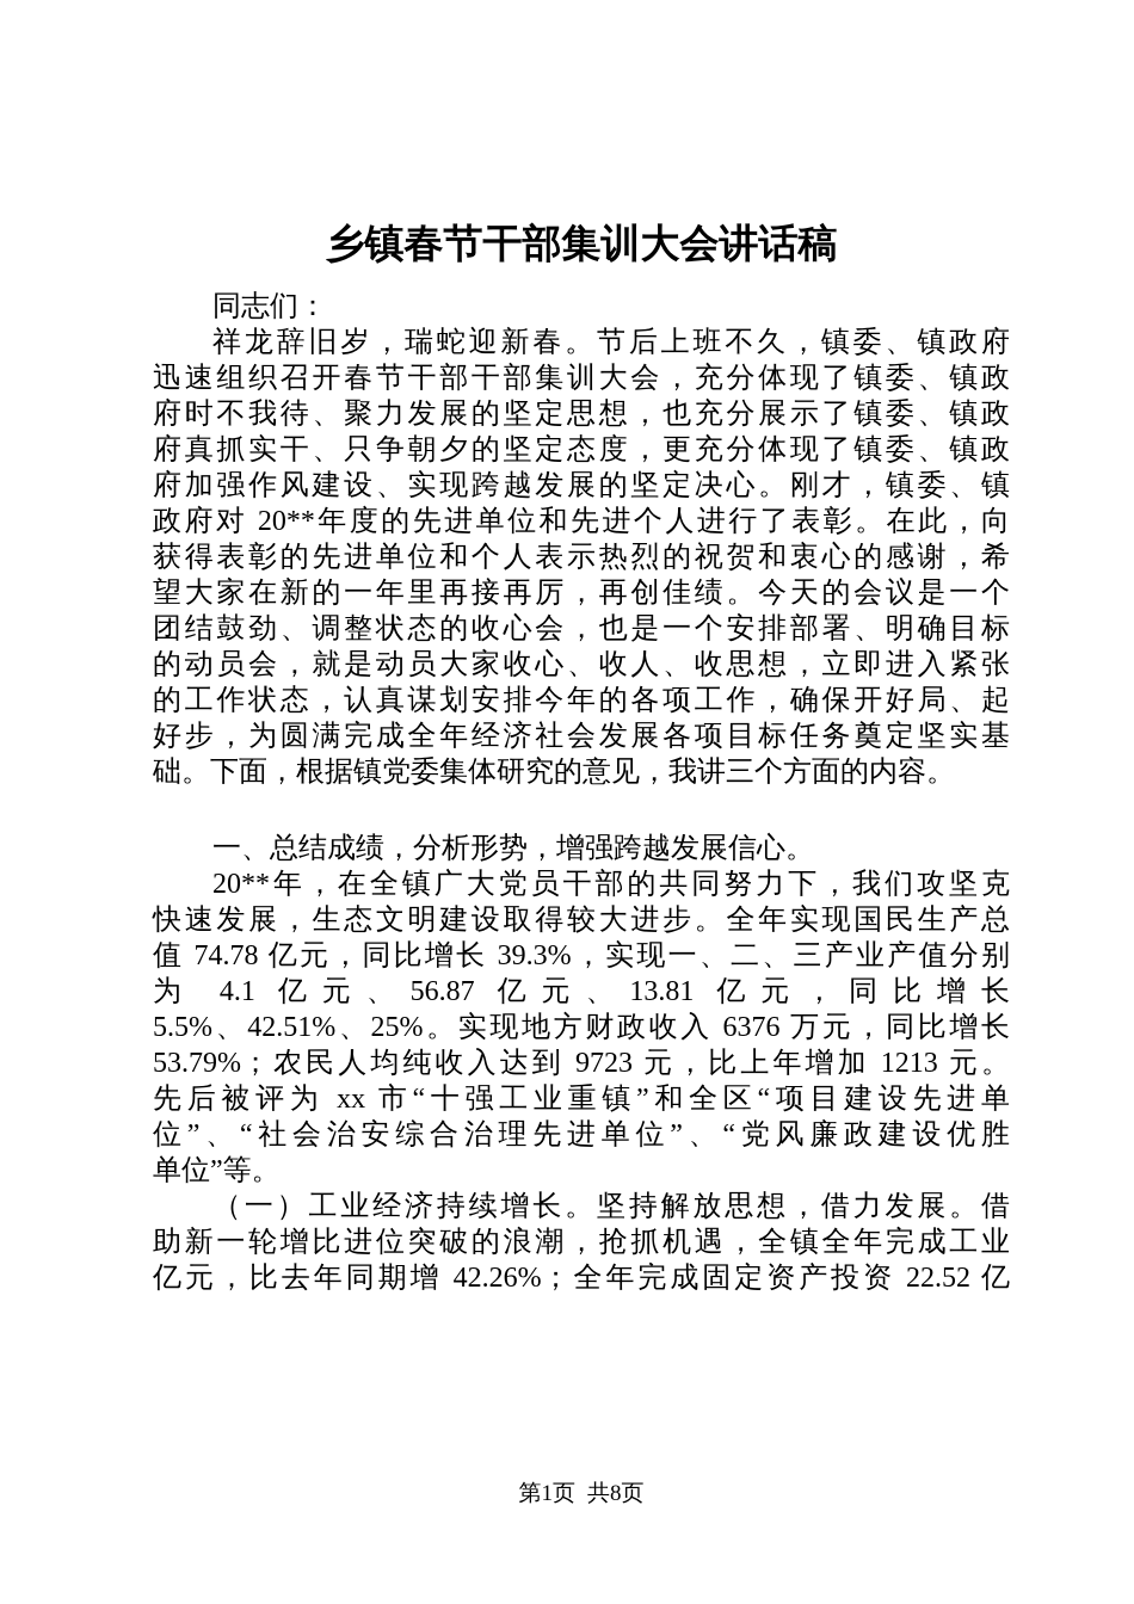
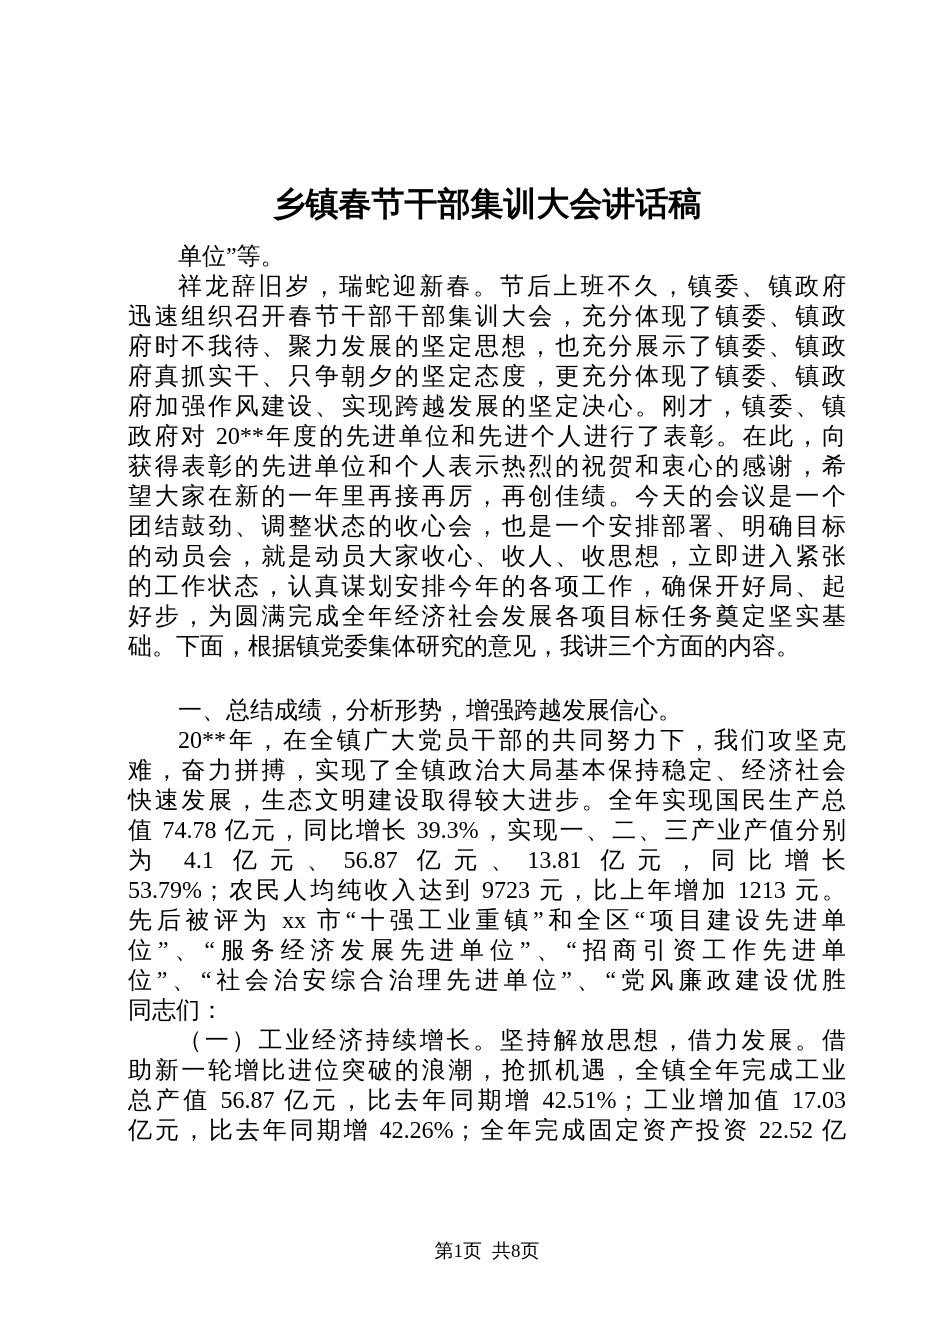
  乡镇春节干部集训大会讲话稿
- 同志们：
+ 单位”等。
  祥龙辞旧岁，瑞蛇迎新春。节后上班不久，镇委、镇政府
  迅速组织召开春节干部干部集训大会，充分体现了镇委、镇政
  府时不我待、聚力发展的坚定思想，也充分展示了镇委、镇政
  府真抓实干、只争朝夕的坚定态度，更充分体现了镇委、镇政
  府加强作风建设、实现跨越发展的坚定决心。刚才，镇委、镇
  政府对 20**年度的先进单位和先进个人进行了表彰。在此，向
  获得表彰的先进单位和个人表示热烈的祝贺和衷心的感谢，希
  望大家在新的一年里再接再厉，再创佳绩。今天的会议是一个
  团结鼓劲、调整状态的收心会，也是一个安排部署、明确目标
  的动员会，就是动员大家收心、收人、收思想，立即进入紧张
  的工作状态，认真谋划安排今年的各项工作，确保开好局、起
  好步，为圆满完成全年经济社会发展各项目标任务奠定坚实基
  础。下面，根据镇党委集体研究的意见，我讲三个方面的内容。
  一、总结成绩，分析形势，增强跨越发展信心。
  20**年，在全镇广大党员干部的共同努力下，我们攻坚克
+ 难，奋力拼搏，实现了全镇政治大局基本保持稳定、经济社会
  快速发展，生态文明建设取得较大进步。全年实现国民生产总
  值 74.78 亿元，同比增长 39.3%，实现一、二、三产业产值分别
  为 4.1 亿元、56.87 亿元、13.81 亿元，同比增长
- 5.5%、42.51%、25%。实现地方财政收入 6376 万元，同比增长
  53.79%；农民人均纯收入达到 9723 元，比上年增加 1213 元。
  先后被评为 xx 市“十强工业重镇”和全区“项目建设先进单
+ 位”、“服务经济发展先进单位”、“招商引资工作先进单
  位”、“社会治安综合治理先进单位”、“党风廉政建设优胜
- 单位”等。
+ 同志们：
  （一）工业经济持续增长。坚持解放思想，借力发展。借
  助新一轮增比进位突破的浪潮，抢抓机遇，全镇全年完成工业
+ 总产值 56.87 亿元，比去年同期增 42.51%；工业增加值 17.03
  亿元，比去年同期增 42.26%；全年完成固定资产投资 22.52 亿
  第1页 共8页
